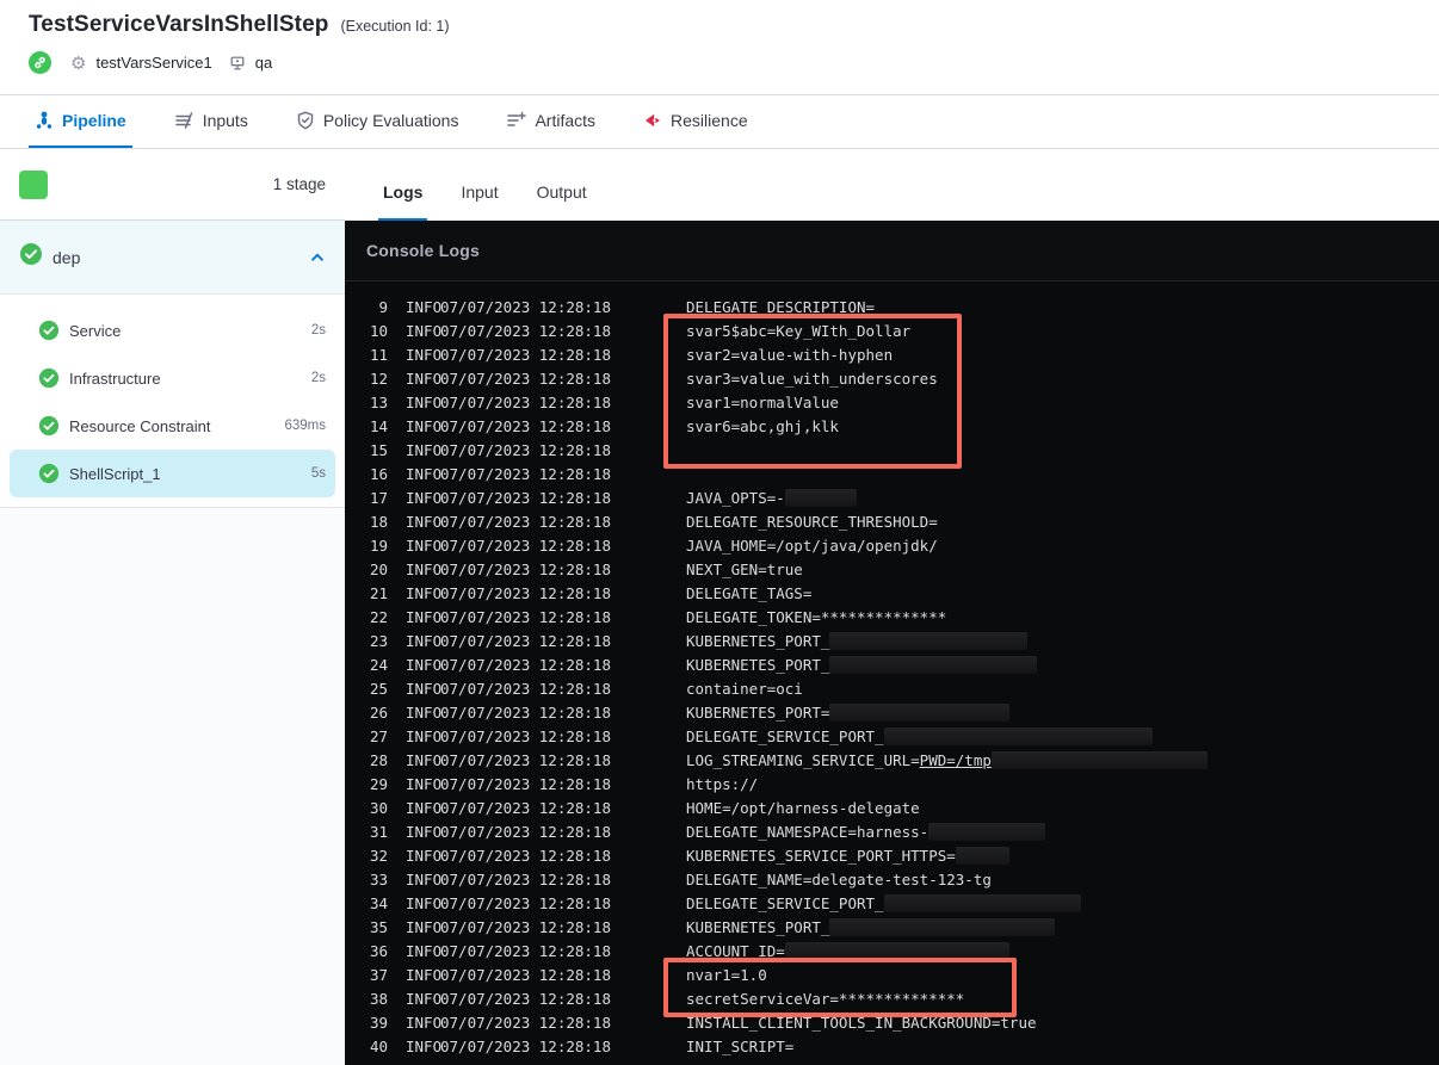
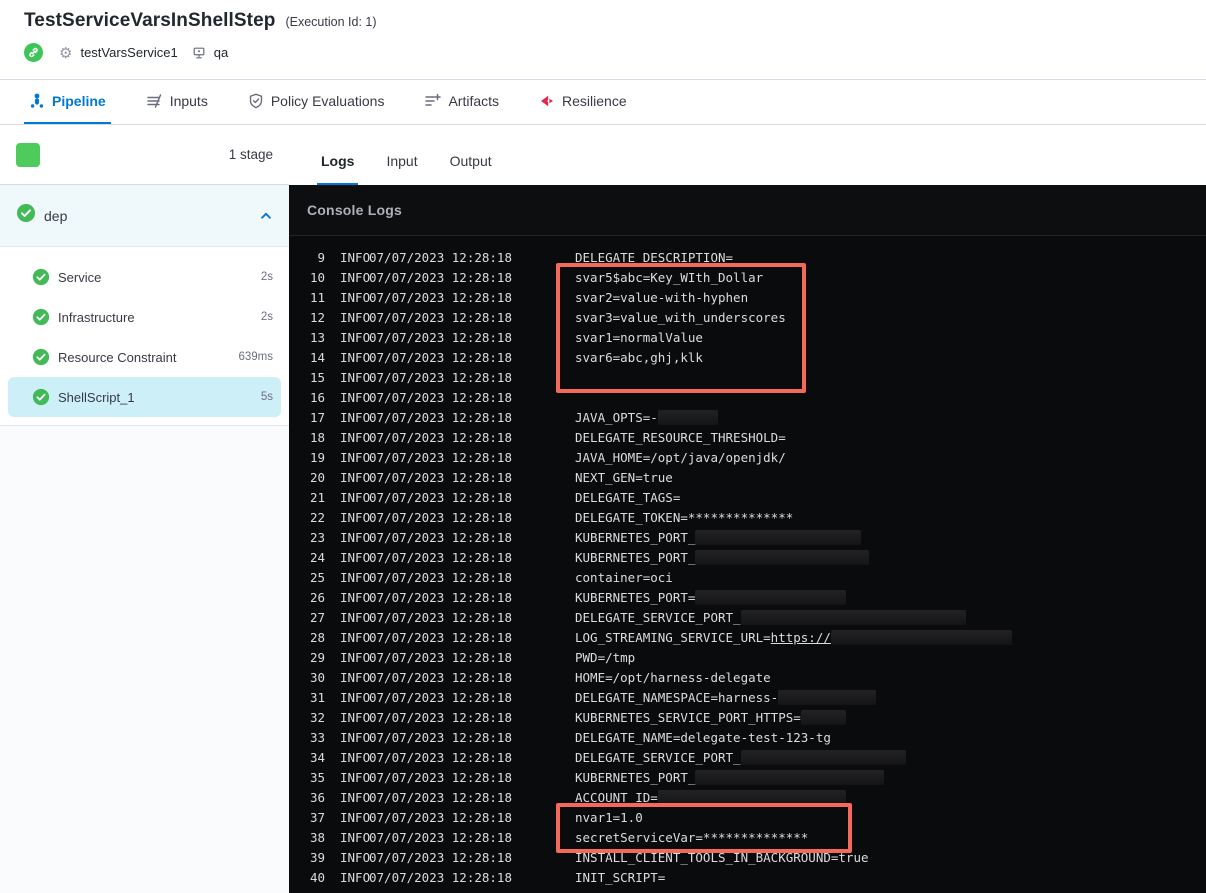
  TestServiceVarsInShellStep
  (Execution Id: 1)
  ⚙
  testVarsService1
  qa
  Pipeline
  Inputs
  Policy Evaluations
  Artifacts
  Resilience
  1 stage
  dep
  Service
  2s
  Infrastructure
  2s
  Resource Constraint
  639ms
  ShellScript_1
  5s
  Logs
  Input
  Output
  Console Logs
  9
  INFO
  07/07/2023 12:28:18
  DELEGATE_DESCRIPTION=
  10
  INFO
  07/07/2023 12:28:18
  svar5$abc=Key_WIth_Dollar
  11
  INFO
  07/07/2023 12:28:18
  svar2=value-with-hyphen
  12
  INFO
  07/07/2023 12:28:18
  svar3=value_with_underscores
  13
  INFO
  07/07/2023 12:28:18
  svar1=normalValue
  14
  INFO
  07/07/2023 12:28:18
  svar6=abc,ghj,klk
  15
  INFO
  07/07/2023 12:28:18
  16
  INFO
  07/07/2023 12:28:18
  17
  INFO
  07/07/2023 12:28:18
  JAVA_OPTS=-
  18
  INFO
  07/07/2023 12:28:18
  DELEGATE_RESOURCE_THRESHOLD=
  19
  INFO
  07/07/2023 12:28:18
  JAVA_HOME=/opt/java/openjdk/
  20
  INFO
  07/07/2023 12:28:18
  NEXT_GEN=true
  21
  INFO
  07/07/2023 12:28:18
  DELEGATE_TAGS=
  22
  INFO
  07/07/2023 12:28:18
  DELEGATE_TOKEN=**************
  23
  INFO
  07/07/2023 12:28:18
  KUBERNETES_PORT_
  24
  INFO
  07/07/2023 12:28:18
  KUBERNETES_PORT_
  25
  INFO
  07/07/2023 12:28:18
  container=oci
  26
  INFO
  07/07/2023 12:28:18
  KUBERNETES_PORT=
  27
  INFO
  07/07/2023 12:28:18
  DELEGATE_SERVICE_PORT_
  28
  INFO
  07/07/2023 12:28:18
- LOG_STREAMING_SERVICE_URL=PWD=/tmp
+ LOG_STREAMING_SERVICE_URL=https://
  29
  INFO
  07/07/2023 12:28:18
- https://
+ PWD=/tmp
  30
  INFO
  07/07/2023 12:28:18
  HOME=/opt/harness-delegate
  31
  INFO
  07/07/2023 12:28:18
  DELEGATE_NAMESPACE=harness-
  32
  INFO
  07/07/2023 12:28:18
  KUBERNETES_SERVICE_PORT_HTTPS=
  33
  INFO
  07/07/2023 12:28:18
  DELEGATE_NAME=delegate-test-123-tg
  34
  INFO
  07/07/2023 12:28:18
  DELEGATE_SERVICE_PORT_
  35
  INFO
  07/07/2023 12:28:18
  KUBERNETES_PORT_
  36
  INFO
  07/07/2023 12:28:18
  ACCOUNT_ID=
  37
  INFO
  07/07/2023 12:28:18
  nvar1=1.0
  38
  INFO
  07/07/2023 12:28:18
  secretServiceVar=**************
  39
  INFO
  07/07/2023 12:28:18
  INSTALL_CLIENT_TOOLS_IN_BACKGROUND=true
  40
  INFO
  07/07/2023 12:28:18
  INIT_SCRIPT=
